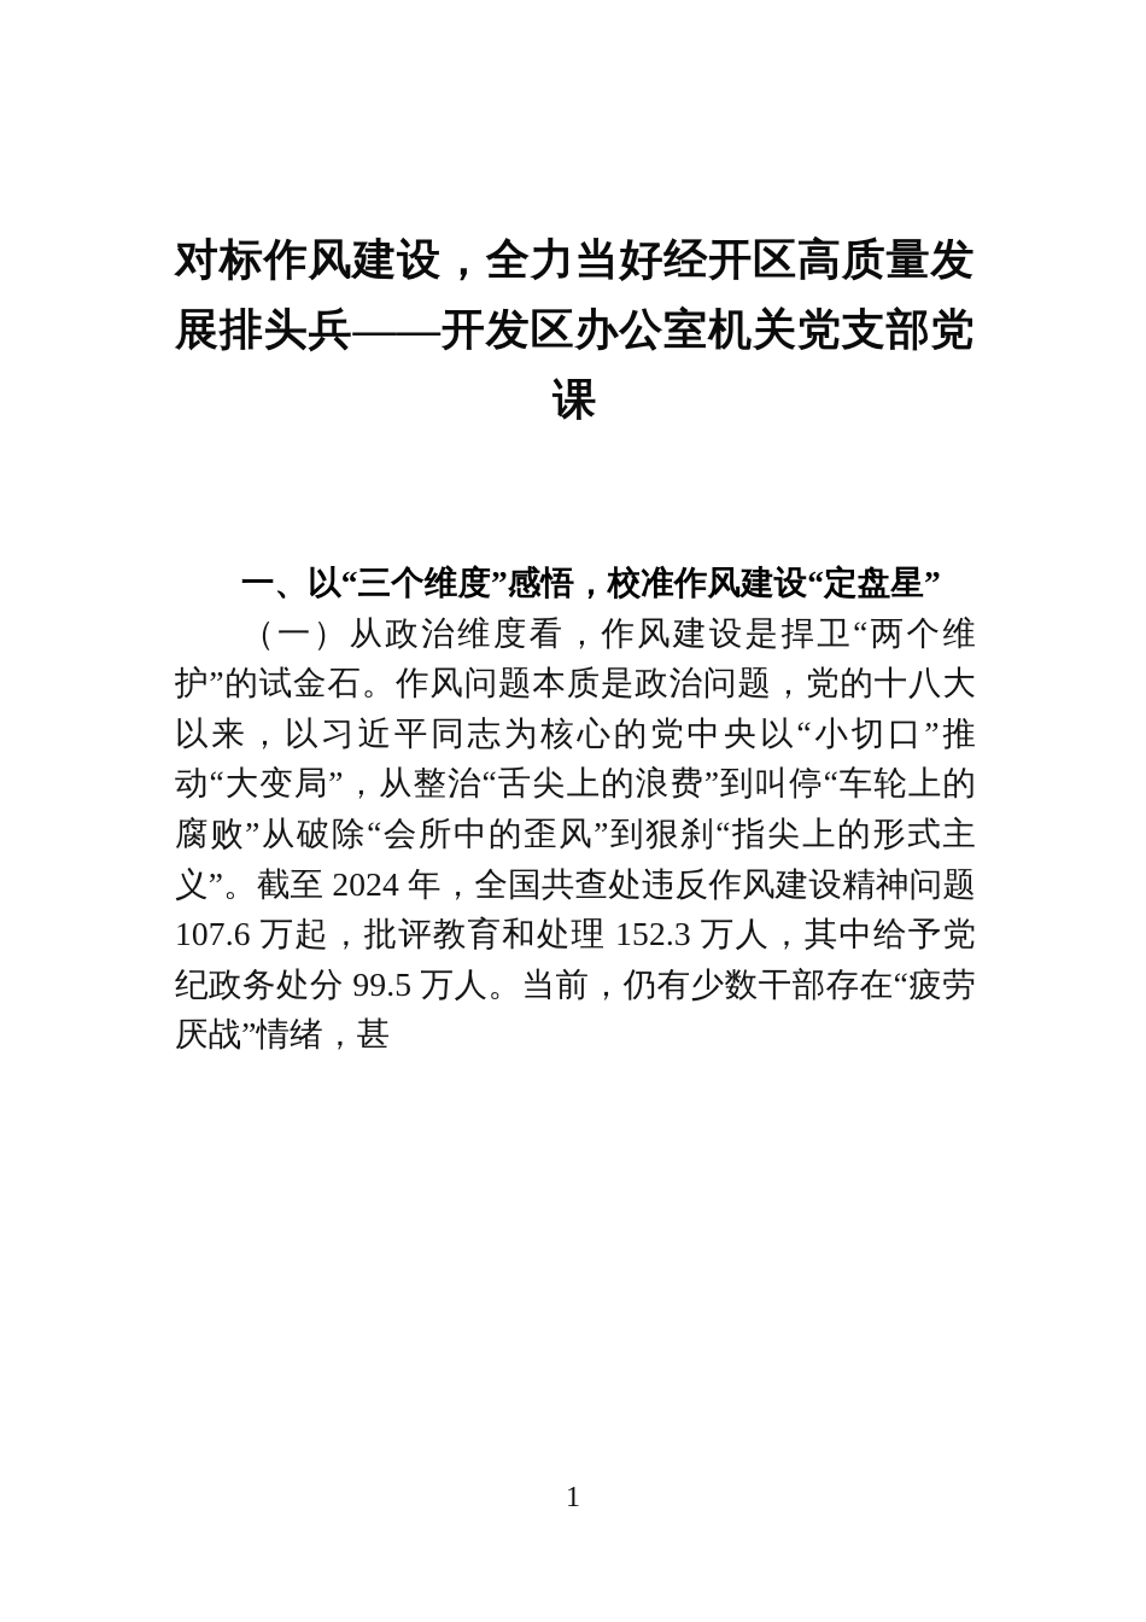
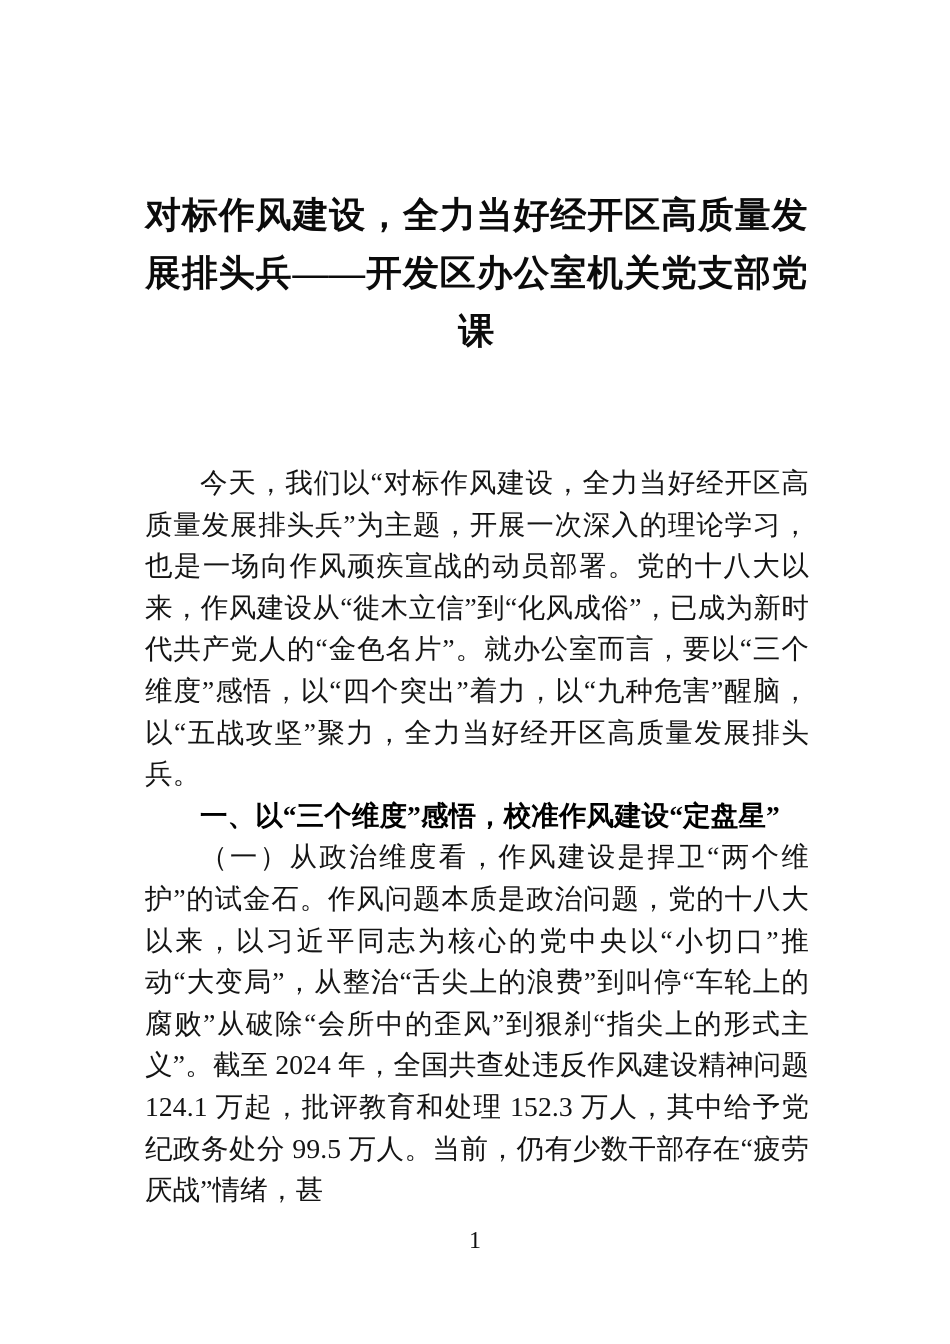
  对标作风建设，全力当好经开区高质量发
  展排头兵——开发区办公室机关党支部党
  课
+ 今天，我们以“对标作风建设，全力当好经开区高质量发展排头兵”为主题，开展一次深入的理论学习，也是一场向作风顽疾宣战的动员部署。党的十八大以来，作风建设从“徙木立信”到“化风成俗”，已成为新时代共产党人的“金色名片”。就办公室而言，要以“三个维度”感悟，以“四个突出”着力，以“九种危害”醒脑，以“五战攻坚”聚力，全力当好经开区高质量发展排头兵。
  一、以“三个维度”感悟，校准作风建设“定盘星”
- （一）从政治维度看，作风建设是捍卫“两个维护”的试金石。作风问题本质是政治问题，党的十八大以来，以习近平同志为核心的党中央以“小切口”推动“大变局”，从整治“舌尖上的浪费”到叫停“车轮上的腐败”从破除“会所中的歪风”到狠刹“指尖上的形式主义”。截至 2024 年，全国共查处违反作风建设精神问题 107.6 万起，批评教育和处理 152.3 万人，其中给予党纪政务处分 99.5 万人。当前，仍有少数干部存在“疲劳厌战”情绪，甚
+ （一）从政治维度看，作风建设是捍卫“两个维护”的试金石。作风问题本质是政治问题，党的十八大以来，以习近平同志为核心的党中央以“小切口”推动“大变局”，从整治“舌尖上的浪费”到叫停“车轮上的腐败”从破除“会所中的歪风”到狠刹“指尖上的形式主义”。截至 2024 年，全国共查处违反作风建设精神问题 124.1 万起，批评教育和处理 152.3 万人，其中给予党纪政务处分 99.5 万人。当前，仍有少数干部存在“疲劳厌战”情绪，甚
  1
